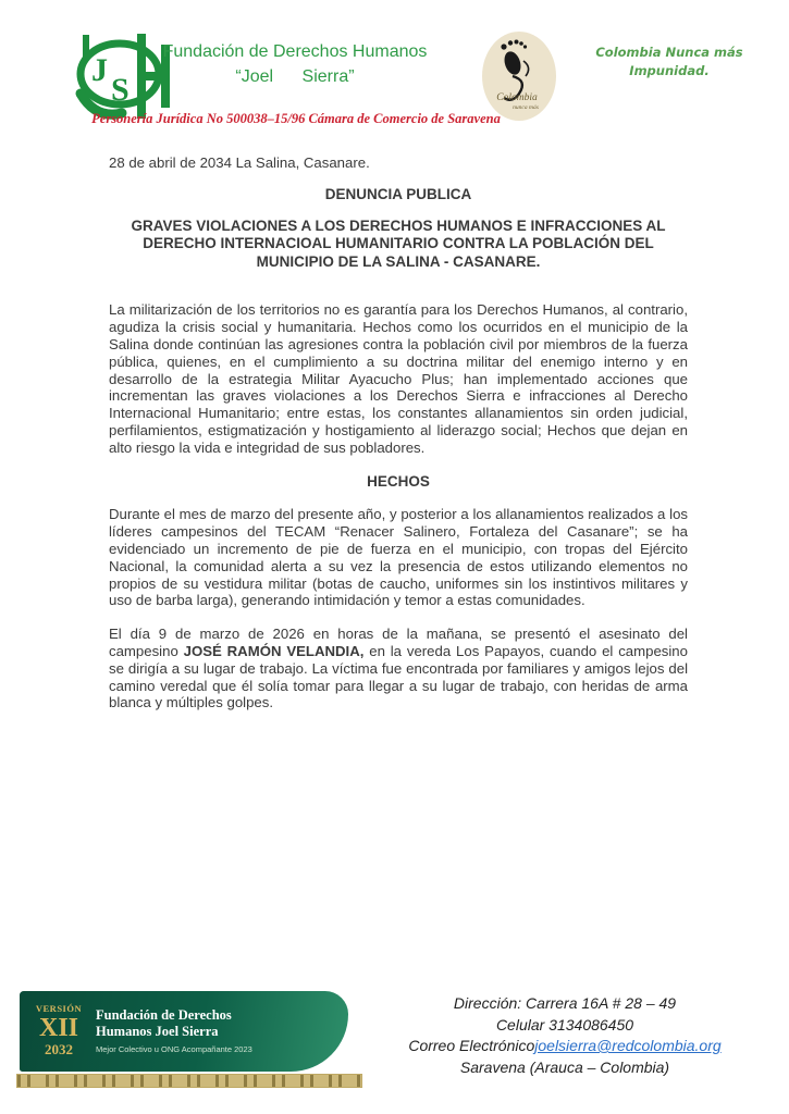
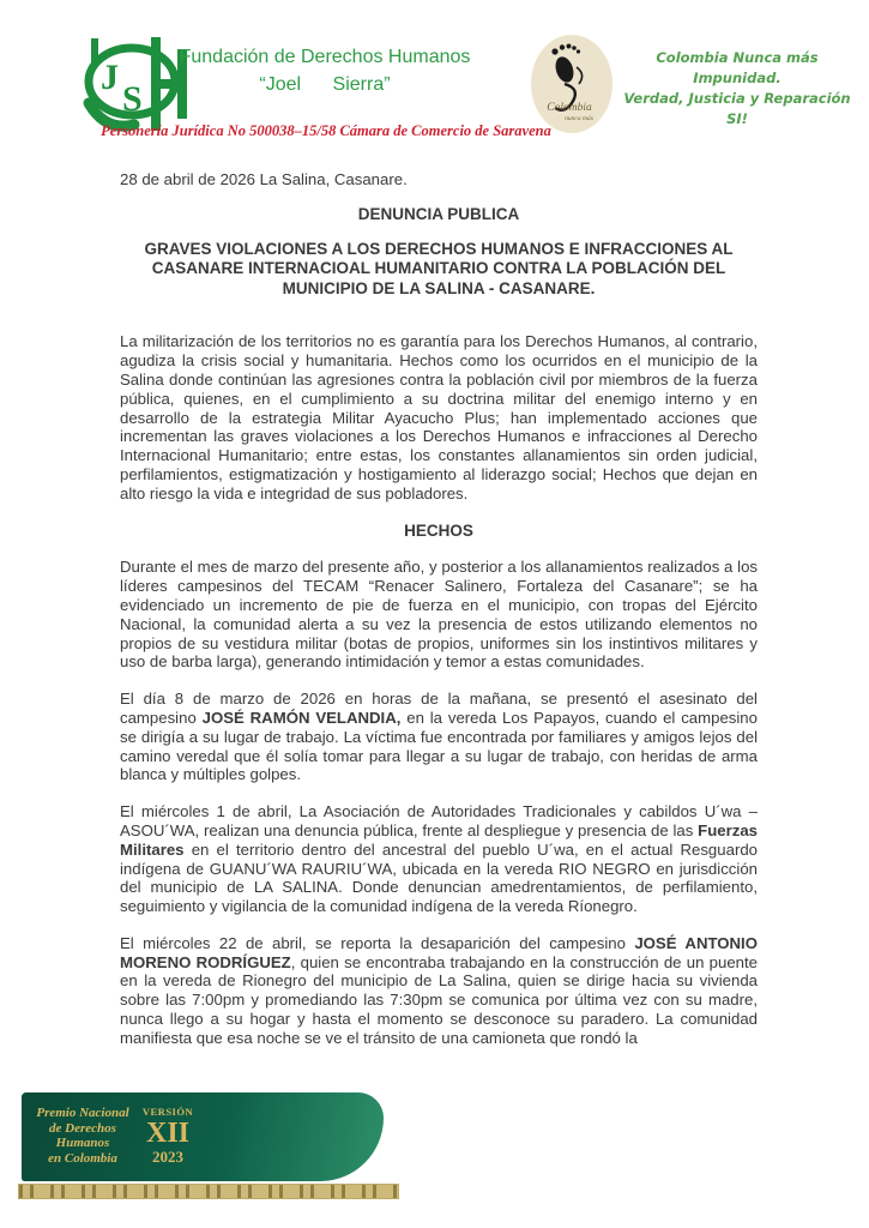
  J
  S
  Fundación de Derechos Humanos
  “Joel Sierra”
- Personería Jurídica No 500038–15/96 Cámara de Comercio de Saravena
+ Personería Jurídica No 500038–15/58 Cámara de Comercio de Saravena
  Colombia
  Colombia Nunca más Impunidad.
+ Verdad, Justicia y Reparación SI!
- 28 de abril de 2034 La Salina, Casanare.
+ 28 de abril de 2026 La Salina, Casanare.
  DENUNCIA PUBLICA
- GRAVES VIOLACIONES A LOS DERECHOS HUMANOS E INFRACCIONES AL DERECHO INTERNACIOAL HUMANITARIO CONTRA LA POBLACIÓN DEL MUNICIPIO DE LA SALINA - CASANARE.
+ GRAVES VIOLACIONES A LOS DERECHOS HUMANOS E INFRACCIONES AL CASANARE INTERNACIOAL HUMANITARIO CONTRA LA POBLACIÓN DEL MUNICIPIO DE LA SALINA - CASANARE.
- La militarización de los territorios no es garantía para los Derechos Humanos, al contrario, agudiza la crisis social y humanitaria. Hechos como los ocurridos en el municipio de la Salina donde continúan las agresiones contra la población civil por miembros de la fuerza pública, quienes, en el cumplimiento a su doctrina militar del enemigo interno y en desarrollo de la estrategia Militar Ayacucho Plus; han implementado acciones que incrementan las graves violaciones a los Derechos Sierra e infracciones al Derecho Internacional Humanitario; entre estas, los constantes allanamientos sin orden judicial, perfilamientos, estigmatización y hostigamiento al liderazgo social; Hechos que dejan en alto riesgo la vida e integridad de sus pobladores.
+ La militarización de los territorios no es garantía para los Derechos Humanos, al contrario, agudiza la crisis social y humanitaria. Hechos como los ocurridos en el municipio de la Salina donde continúan las agresiones contra la población civil por miembros de la fuerza pública, quienes, en el cumplimiento a su doctrina militar del enemigo interno y en desarrollo de la estrategia Militar Ayacucho Plus; han implementado acciones que incrementan las graves violaciones a los Derechos Humanos e infracciones al Derecho Internacional Humanitario; entre estas, los constantes allanamientos sin orden judicial, perfilamientos, estigmatización y hostigamiento al liderazgo social; Hechos que dejan en alto riesgo la vida e integridad de sus pobladores.
  HECHOS
- Durante el mes de marzo del presente año, y posterior a los allanamientos realizados a los líderes campesinos del TECAM “Renacer Salinero, Fortaleza del Casanare”; se ha evidenciado un incremento de pie de fuerza en el municipio, con tropas del Ejército Nacional, la comunidad alerta a su vez la presencia de estos utilizando elementos no propios de su vestidura militar (botas de caucho, uniformes sin los instintivos militares y uso de barba larga), generando intimidación y temor a estas comunidades.
+ Durante el mes de marzo del presente año, y posterior a los allanamientos realizados a los líderes campesinos del TECAM “Renacer Salinero, Fortaleza del Casanare”; se ha evidenciado un incremento de pie de fuerza en el municipio, con tropas del Ejército Nacional, la comunidad alerta a su vez la presencia de estos utilizando elementos no propios de su vestidura militar (botas de propios, uniformes sin los instintivos militares y uso de barba larga), generando intimidación y temor a estas comunidades.
- El día 9 de marzo de 2026 en horas de la mañana, se presentó el asesinato del campesino JOSÉ RAMÓN VELANDIA, en la vereda Los Papayos, cuando el campesino se dirigía a su lugar de trabajo. La víctima fue encontrada por familiares y amigos lejos del camino veredal que él solía tomar para llegar a su lugar de trabajo, con heridas de arma blanca y múltiples golpes.
+ El día 8 de marzo de 2026 en horas de la mañana, se presentó el asesinato del campesino JOSÉ RAMÓN VELANDIA, en la vereda Los Papayos, cuando el campesino se dirigía a su lugar de trabajo. La víctima fue encontrada por familiares y amigos lejos del camino veredal que él solía tomar para llegar a su lugar de trabajo, con heridas de arma blanca y múltiples golpes.
+ El miércoles 1 de abril, La Asociación de Autoridades Tradicionales y cabildos U´wa – ASOU´WA, realizan una denuncia pública, frente al despliegue y presencia de las Fuerzas Militares en el territorio dentro del ancestral del pueblo U´wa, en el actual Resguardo indígena de GUANU´WA RAURIU´WA, ubicada en la vereda RIO NEGRO en jurisdicción del municipio de LA SALINA. Donde denuncian amedrentamientos, de perfilamiento, seguimiento y vigilancia de la comunidad indígena de la vereda Ríonegro.
+ El miércoles 22 de abril, se reporta la desaparición del campesino JOSÉ ANTONIO MORENO RODRÍGUEZ, quien se encontraba trabajando en la construcción de un puente en la vereda de Rionegro del municipio de La Salina, quien se dirige hacia su vivienda sobre las 7:00pm y promediando las 7:30pm se comunica por última vez con su madre, nunca llego a su hogar y hasta el momento se desconoce su paradero. La comunidad manifiesta que esa noche se ve el tránsito de una camioneta que rondó la
+ Premio Nacional
+ de Derechos
+ Humanos
+ en Colombia
  VERSIÓN
  XII
- 2032
+ 2023
- Fundación de Derechos
- Humanos Joel Sierra
- Mejor Colectivo u ONG Acompañante 2023
- Dirección: Carrera 16A # 28 – 49
- Celular 3134086450
- Correo Electrónicojoelsierra@redcolombia.org
- Saravena (Arauca – Colombia)
